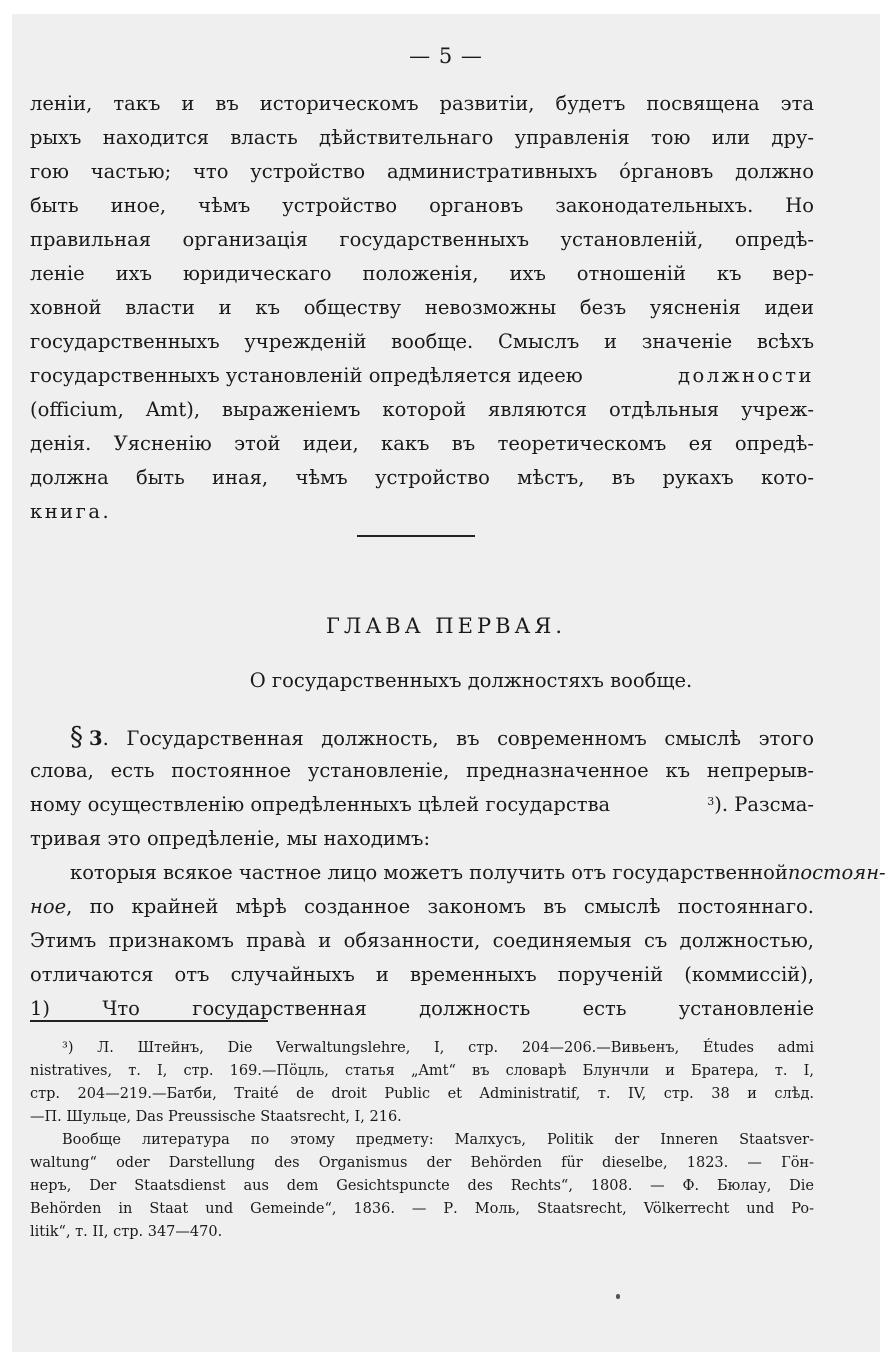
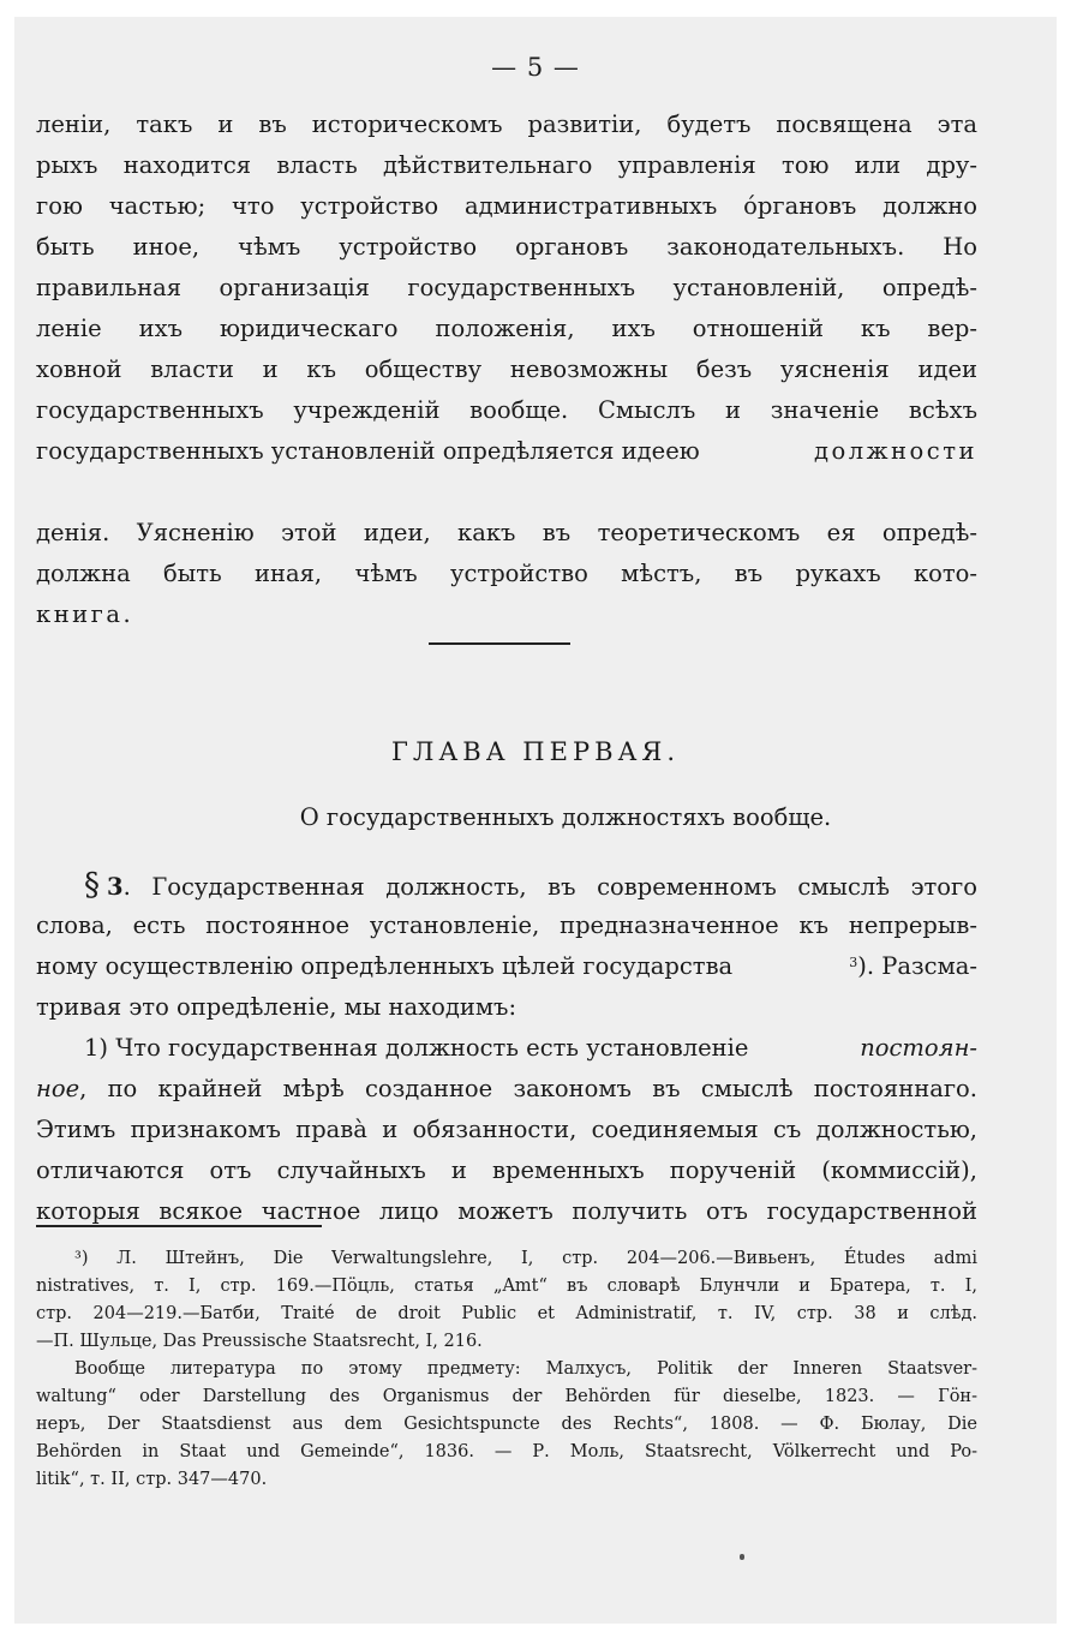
  — 5 —
  леніи, такъ и въ историческомъ развитіи, будетъ посвящена эта
  рыхъ находится власть дѣйствительнаго управленія тою или дру-
  гою частью; что устройство административныхъ óргановъ должно
  быть иное, чѣмъ устройство органовъ законодательныхъ. Но
  правильная организація государственныхъ установленій, опредѣ-
  леніе ихъ юридическаго положенія, ихъ отношеній къ вер-
  ховной власти и къ обществу невозможны безъ уясненія идеи
  государственныхъ учрежденій вообще. Смыслъ и значеніе всѣхъ
  государственныхъ установленій опредѣляется идеею
  должности
- (officium, Amt), выраженіемъ которой являются отдѣльныя учреж-
  денія. Уясненію этой идеи, какъ въ теоретическомъ ея опредѣ-
  должна быть иная, чѣмъ устройство мѣстъ, въ рукахъ кото-
  книга.
  ГЛАВА ПЕРВАЯ.
  О государственныхъ должностяхъ вообще.
  §
  3
  . Государственная должность, въ современномъ смыслѣ этого
  слова, есть постоянное установленіе, предназначенное къ непрерыв-
  ному осуществленію опредѣленныхъ цѣлей государства
  3). Разсма-
  тривая это опредѣленіе, мы находимъ:
- которыя всякое частное лицо можетъ получить отъ государственной
+ 1) Что государственная должность есть установленіе
  постоян-
  ное
  , по крайней мѣрѣ созданное закономъ въ смыслѣ постояннаго.
  Этимъ признакомъ правà и обязанности, соединяемыя съ должностью,
  отличаются отъ случайныхъ и временныхъ порученій (коммиссій),
- 1) Что государственная должность есть установленіе
+ которыя всякое частное лицо можетъ получить отъ государственной
  ³) Л. Штейнъ, Die Verwaltungslehre, I, стр. 204—206.—Вивьенъ, Études admi
  nistratives, т. I, стр. 169.—Пöцль, статья „Amt“ въ словарѣ Блунчли и Братера, т. I,
  стр. 204—219.—Батби, Traité de droit Public et Administratif, т. IV, стр. 38 и слѣд.
  —П. Шульце, Das Preussische Staatsrecht, I, 216.
  Вообще литература по этому предмету: Малхусъ, Politik der Inneren Staatsver-
  waltung“ oder Darstellung des Organismus der Behörden für dieselbe, 1823. — Гöн-
  неръ, Der Staatsdienst aus dem Gesichtspuncte des Rechts“, 1808. — Ф. Бюлау, Die
  Behörden in Staat und Gemeinde“, 1836. — Р. Моль, Staatsrecht, Völkerrecht und Po-
  litik“, т. II, стр. 347—470.
